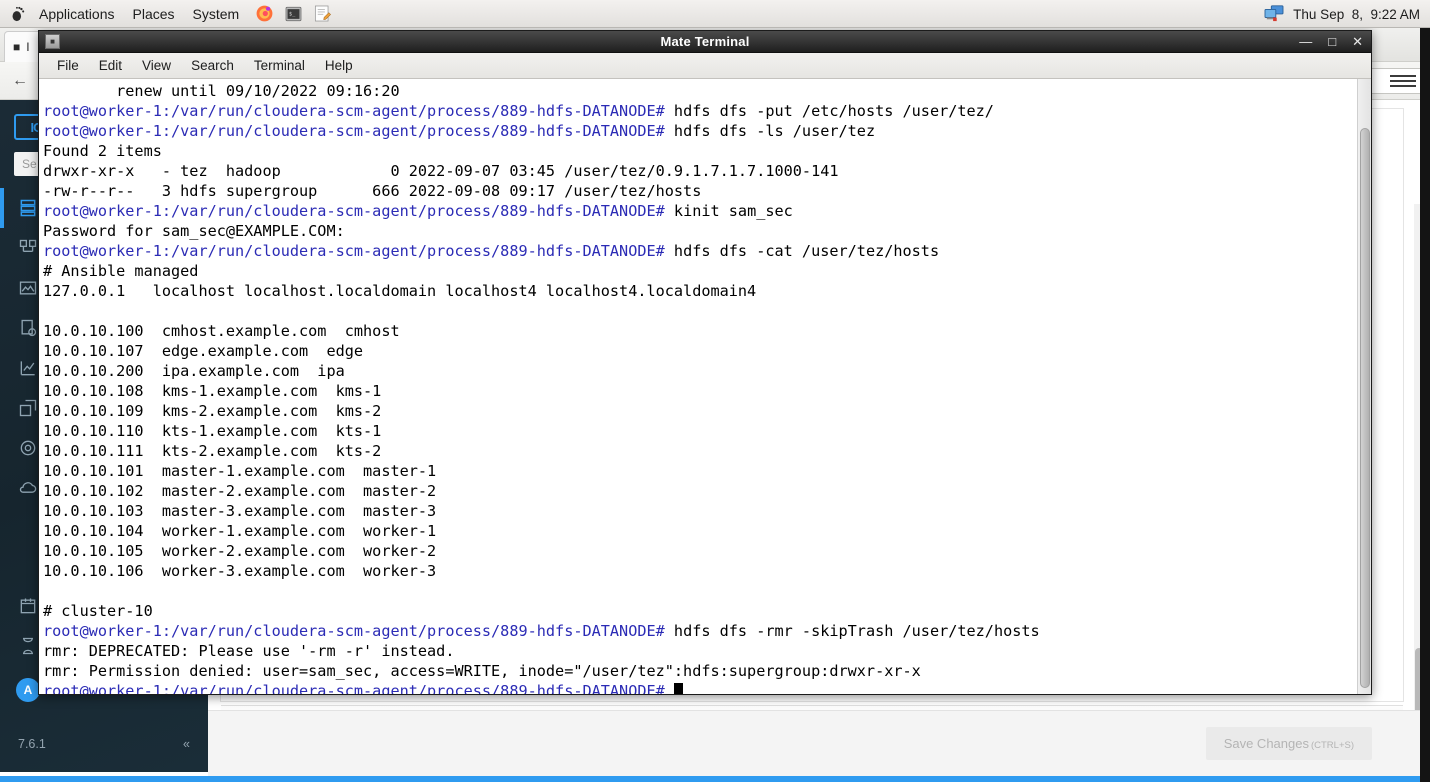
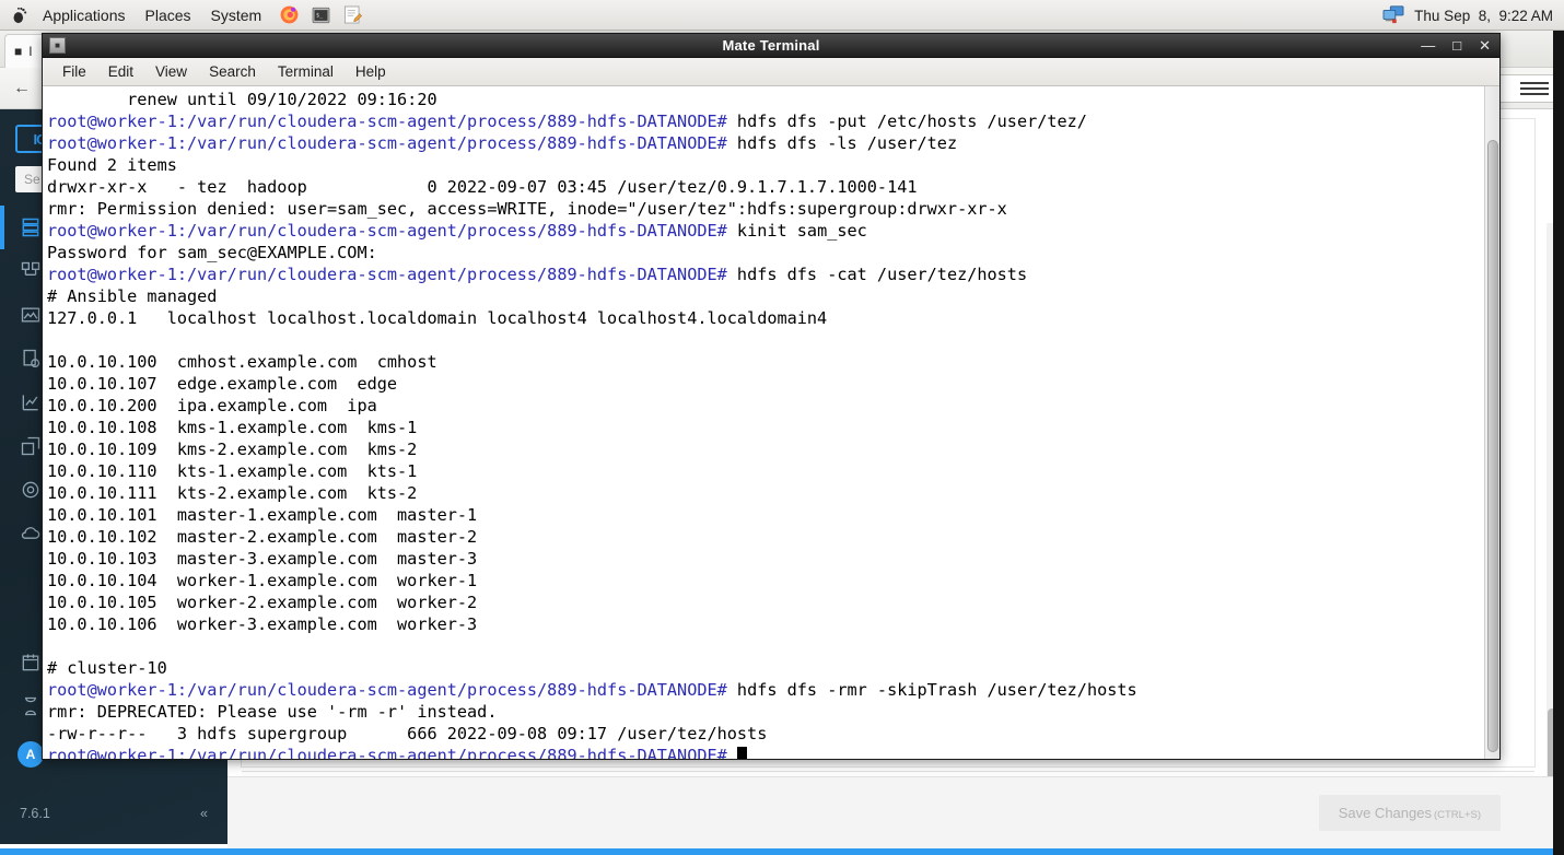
  ■
  I
  ←
  Save Changes
  (CTRL+S)
  Se
  A
  7.6.1
  «
  ■
  Mate Terminal
  —
  □
  ✕
  File
  Edit
  View
  Search
  Terminal
  Help
  renew until 09/10/2022 09:16:20
  root@worker-1:/var/run/cloudera-scm-agent/process/889-hdfs-DATANODE# hdfs dfs -put /etc/hosts /user/tez/
  root@worker-1:/var/run/cloudera-scm-agent/process/889-hdfs-DATANODE# hdfs dfs -ls /user/tez
  Found 2 items
  drwxr-xr-x - tez hadoop 0 2022-09-07 03:45 /user/tez/0.9.1.7.1.7.1000-141
- -rw-r--r-- 3 hdfs supergroup 666 2022-09-08 09:17 /user/tez/hosts
+ rmr: Permission denied: user=sam_sec, access=WRITE, inode="/user/tez":hdfs:supergroup:drwxr-xr-x
  root@worker-1:/var/run/cloudera-scm-agent/process/889-hdfs-DATANODE# kinit sam_sec
  Password for sam_sec@EXAMPLE.COM:
  root@worker-1:/var/run/cloudera-scm-agent/process/889-hdfs-DATANODE# hdfs dfs -cat /user/tez/hosts
  # Ansible managed
  127.0.0.1 localhost localhost.localdomain localhost4 localhost4.localdomain4
  10.0.10.100 cmhost.example.com cmhost
  10.0.10.107 edge.example.com edge
  10.0.10.200 ipa.example.com ipa
  10.0.10.108 kms-1.example.com kms-1
  10.0.10.109 kms-2.example.com kms-2
  10.0.10.110 kts-1.example.com kts-1
  10.0.10.111 kts-2.example.com kts-2
  10.0.10.101 master-1.example.com master-1
  10.0.10.102 master-2.example.com master-2
  10.0.10.103 master-3.example.com master-3
  10.0.10.104 worker-1.example.com worker-1
  10.0.10.105 worker-2.example.com worker-2
  10.0.10.106 worker-3.example.com worker-3
  # cluster-10
  root@worker-1:/var/run/cloudera-scm-agent/process/889-hdfs-DATANODE# hdfs dfs -rmr -skipTrash /user/tez/hosts
  rmr: DEPRECATED: Please use '-rm -r' instead.
- rmr: Permission denied: user=sam_sec, access=WRITE, inode="/user/tez":hdfs:supergroup:drwxr-xr-x
+ -rw-r--r-- 3 hdfs supergroup 666 2022-09-08 09:17 /user/tez/hosts
  root@worker-1:/var/run/cloudera-scm-agent/process/889-hdfs-DATANODE#
  Applications
  Places
  System
  Thu Sep 8, 9:22 AM
